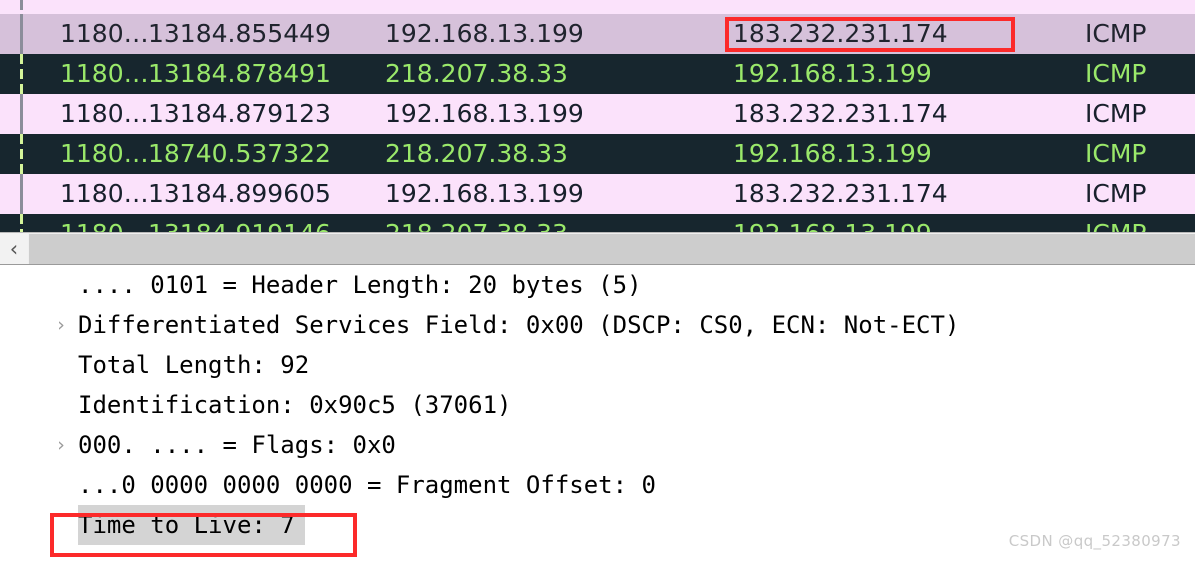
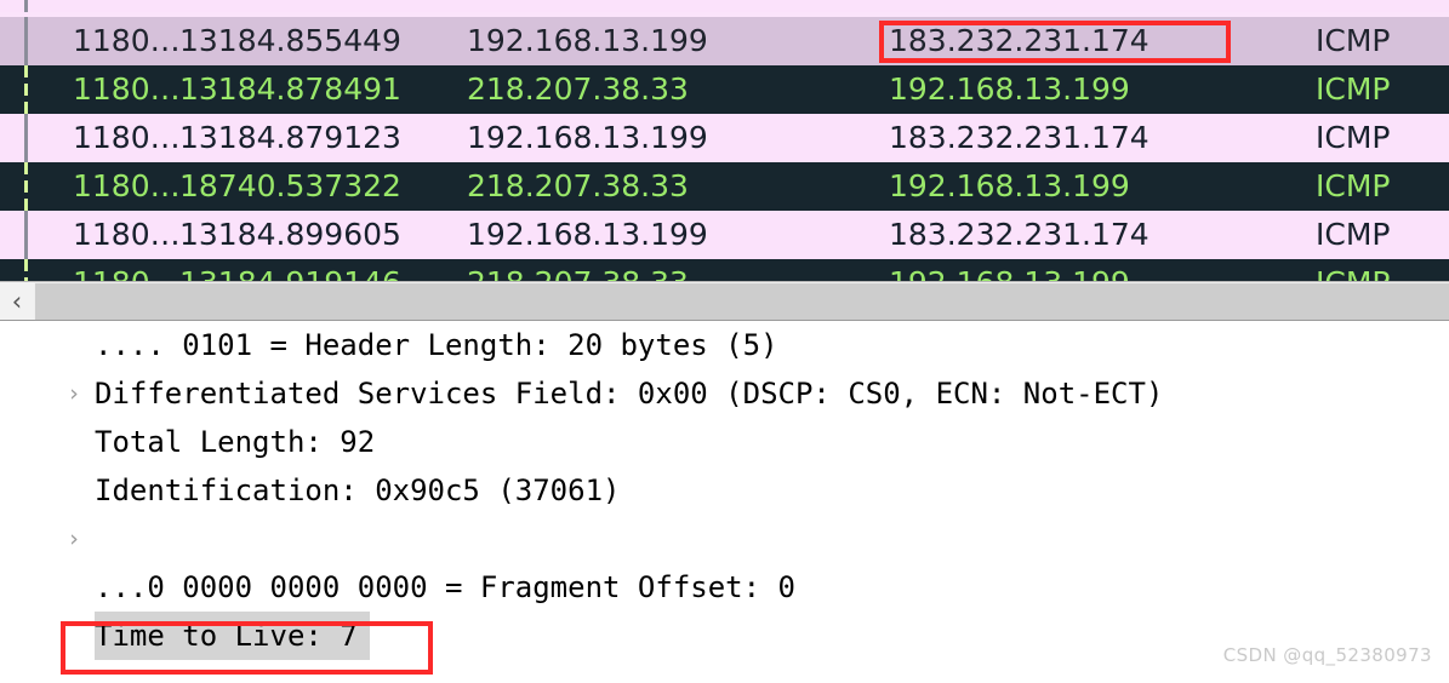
  1180…
  13184.855449
  192.168.13.199
  183.232.231.174
  ICMP
  1180…
  13184.878491
  218.207.38.33
  192.168.13.199
  ICMP
  1180…
  13184.879123
  192.168.13.199
  183.232.231.174
  ICMP
  1180…
  18740.537322
  218.207.38.33
  192.168.13.199
  ICMP
  1180…
  13184.899605
  192.168.13.199
  183.232.231.174
  ICMP
  ‹
  .... 0101 = Header Length: 20 bytes (5)
  ›
  Differentiated Services Field: 0x00 (DSCP: CS0, ECN: Not-ECT)
  Total Length: 92
  Identification: 0x90c5 (37061)
  ›
- 000. .... = Flags: 0x0
  ...0 0000 0000 0000 = Fragment Offset: 0
  Time to Live: 7
  CSDN @qq_52380973
